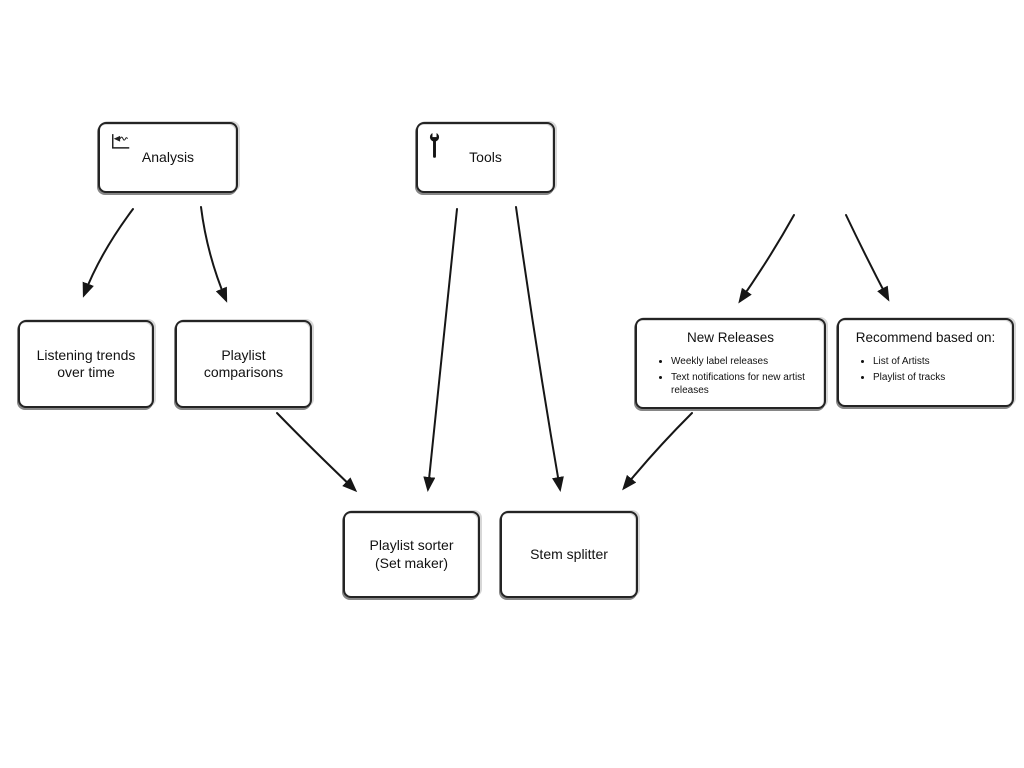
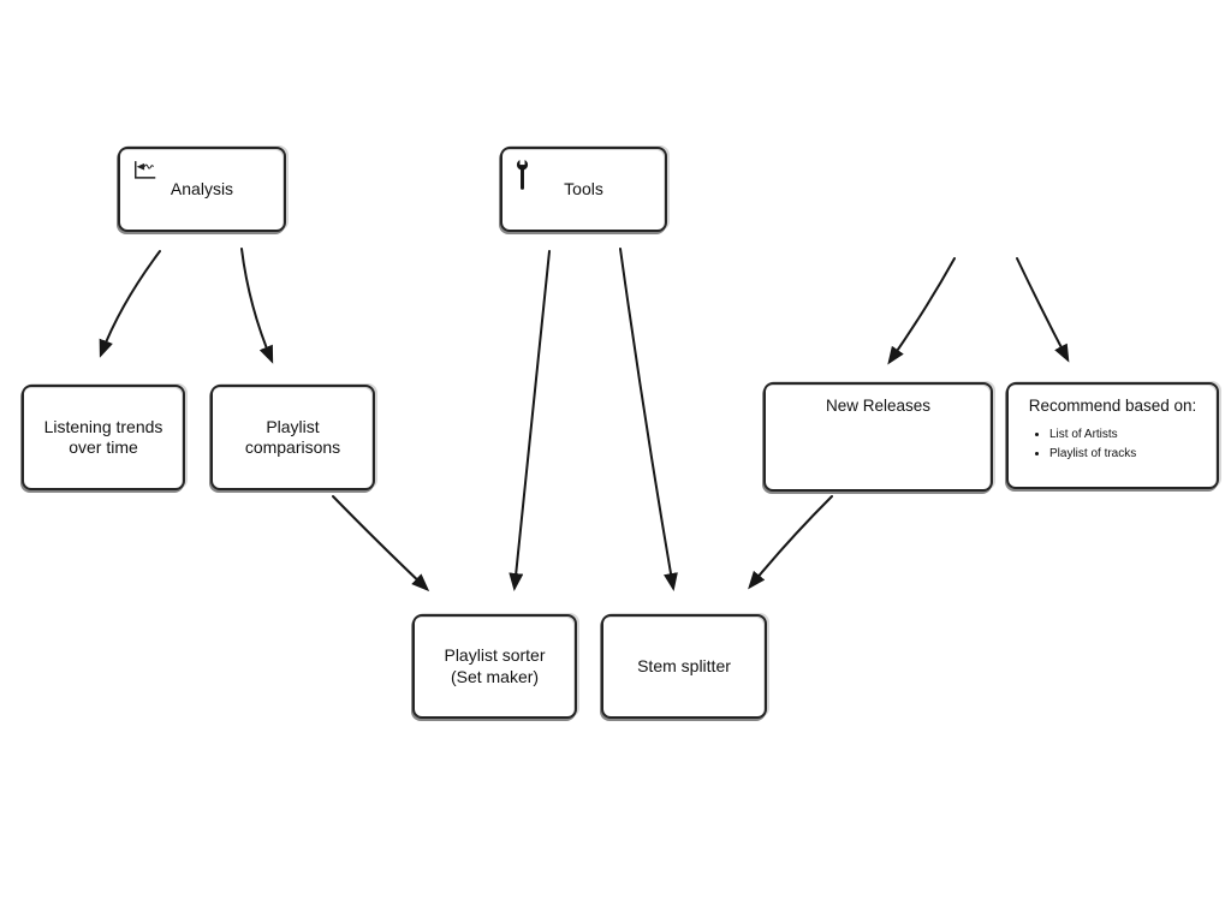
  Analysis
  Tools
  Listening trends
  over time
  Playlist
  comparisons
  New Releases
- Weekly label releases
- Text notifications for new artist releases
  Recommend based on:
  List of Artists
  Playlist of tracks
  Playlist sorter
  (Set maker)
  Stem splitter
